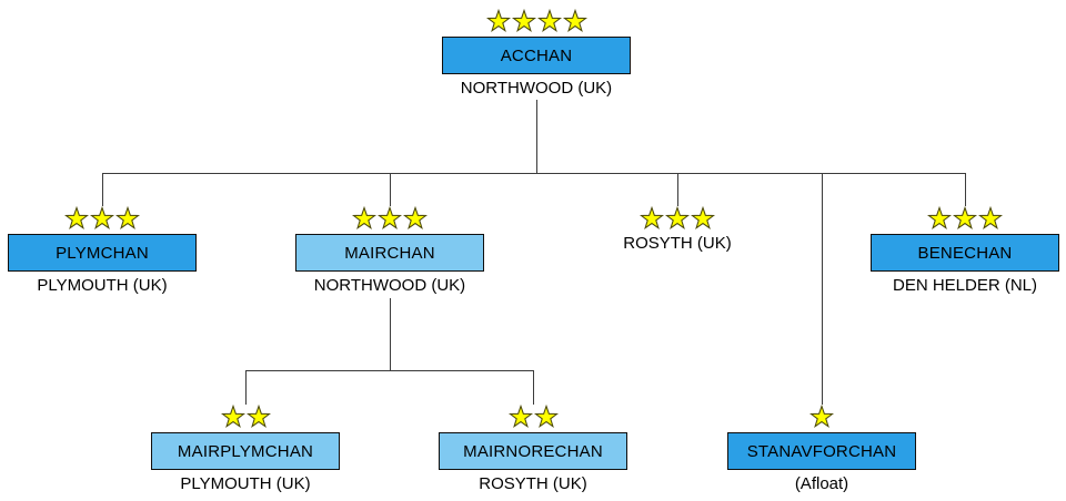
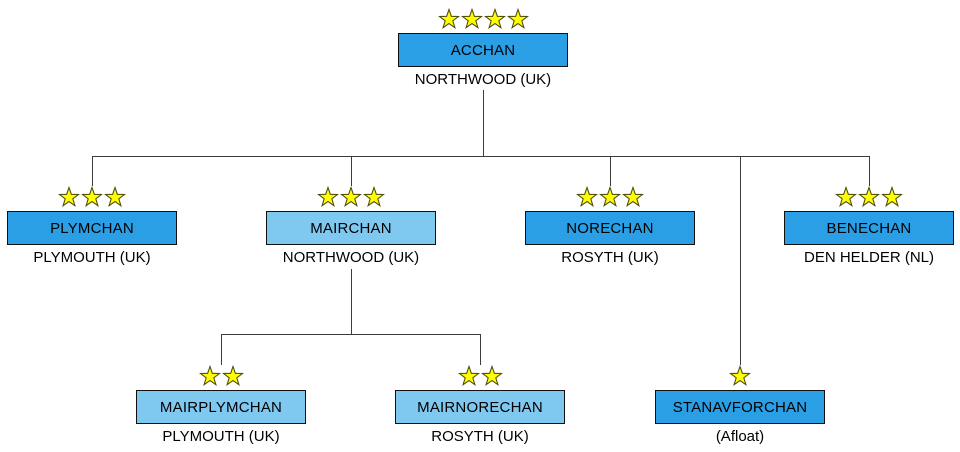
  ACCHAN
  NORTHWOOD (UK)
  PLYMCHAN
  PLYMOUTH (UK)
  MAIRCHAN
  NORTHWOOD (UK)
+ NORECHAN
  ROSYTH (UK)
  BENECHAN
  DEN HELDER (NL)
  MAIRPLYMCHAN
  PLYMOUTH (UK)
  MAIRNORECHAN
  ROSYTH (UK)
  STANAVFORCHAN
  (Afloat)
